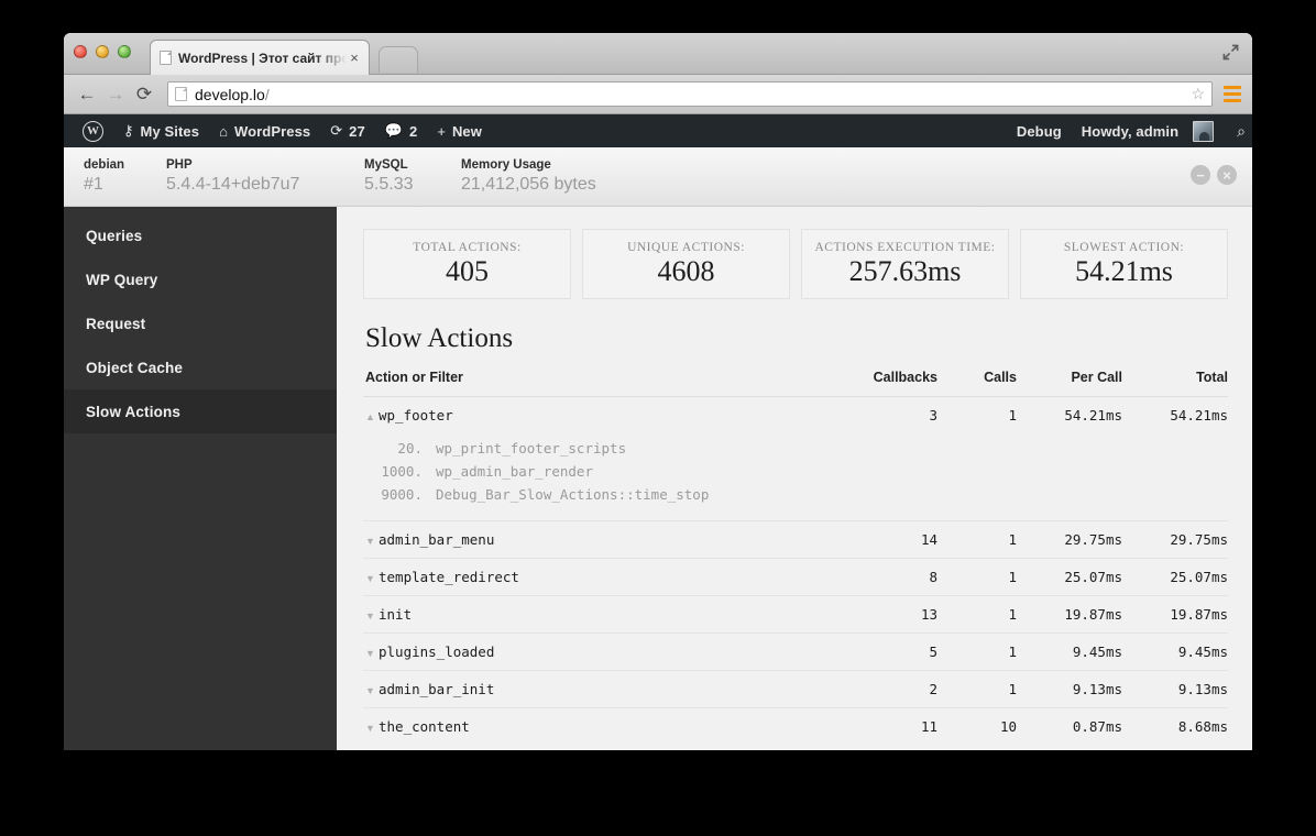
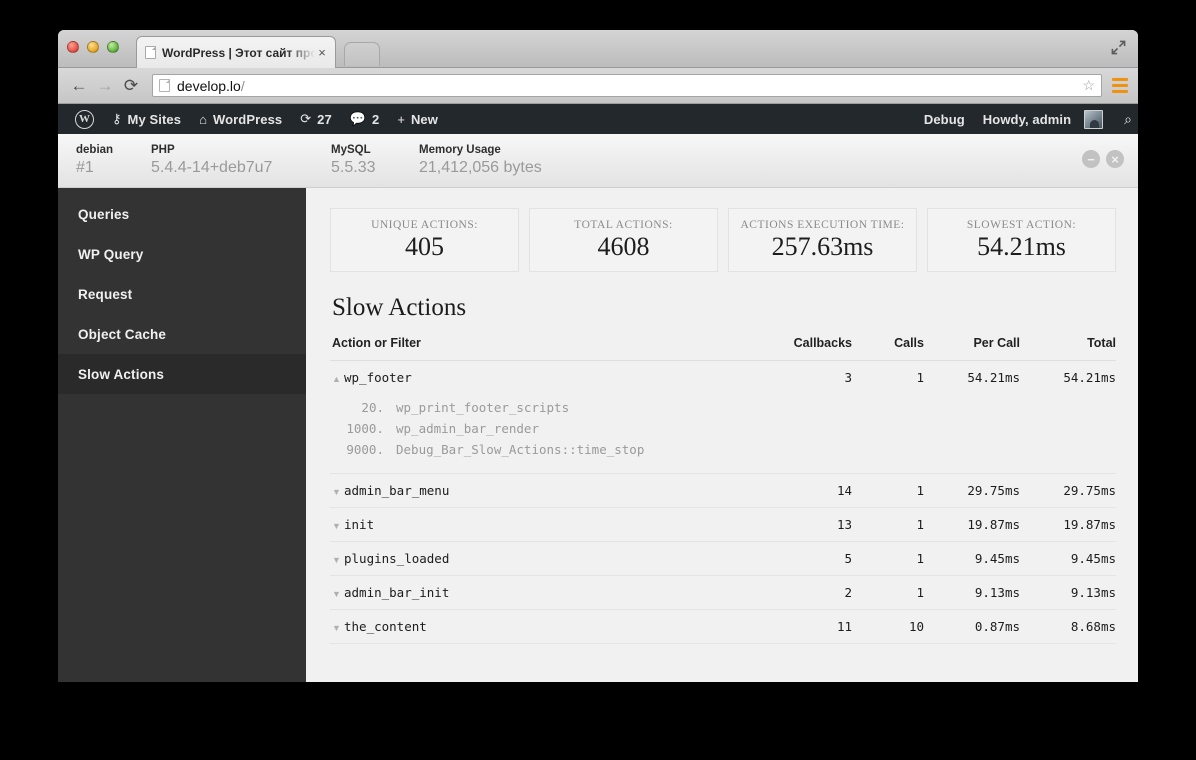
  WordPress | Этот сайт про
  ×
  ←
  →
  ⟳
  develop.lo/
  ☆
  W
  ⚷
  My Sites
  ⌂
  WordPress
  ⟳
  27
  💬
  2
  +
  New
  Debug
  Howdy, admin
  ⌕
  debian
  #1
  PHP
  5.4.4-14+deb7u7
  MySQL
  5.5.33
  Memory Usage
  21,412,056 bytes
  −
  ×
  Queries
  WP Query
  Request
  Object Cache
  Slow Actions
- TOTAL ACTIONS:
+ UNIQUE ACTIONS:
  405
- UNIQUE ACTIONS:
+ TOTAL ACTIONS:
  4608
  ACTIONS EXECUTION TIME:
  257.63ms
  SLOWEST ACTION:
  54.21ms
  Slow Actions
  Action or Filter	Callbacks	Calls	Per Call	Total
  ▲ wp_footer20. wp_print_footer_scripts1000. wp_admin_bar_render9000. Debug_Bar_Slow_Actions::time_stop	3	1	54.21ms	54.21ms
  ▼ admin_bar_menu	14	1	29.75ms	29.75ms
- ▼ template_redirect	8	1	25.07ms	25.07ms
  ▼ init	13	1	19.87ms	19.87ms
  ▼ plugins_loaded	5	1	9.45ms	9.45ms
  ▼ admin_bar_init	2	1	9.13ms	9.13ms
  ▼ the_content	11	10	0.87ms	8.68ms
